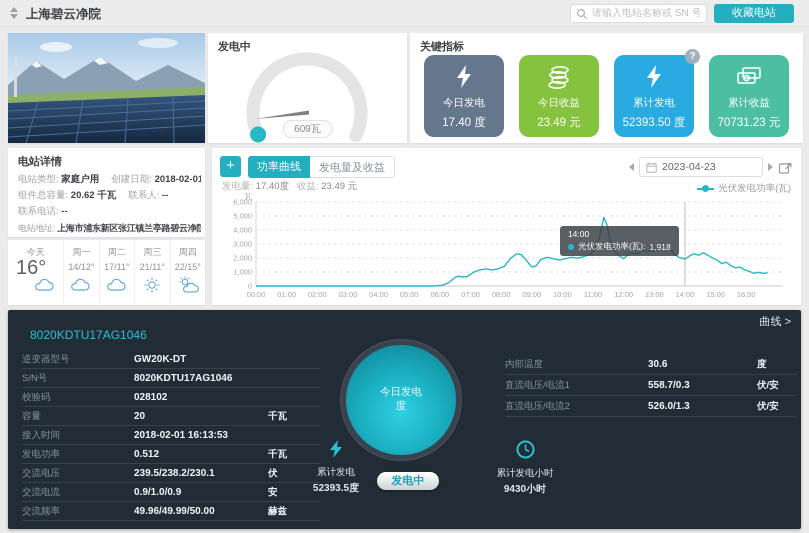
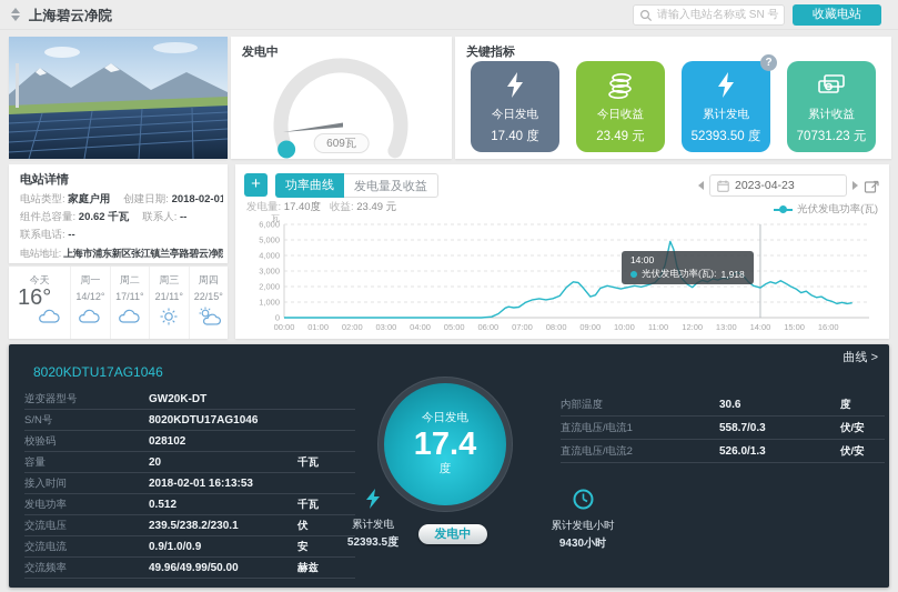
  上海碧云净院
  请输入电站名称或 SN 号
  收藏电站
  发电中
  609瓦
  关键指标
  今日发电
  17.40 度
  今日收益
  23.49 元
  ?
  累计发电
  52393.50 度
  累计收益
  70731.23 元
  电站详情
  电站类型: 家庭户用 创建日期: 2018-02-01
  组件总容量: 20.62 千瓦 联系人: --
  联系电话: --
  电站地址: 上海市浦东新区张江镇兰亭路碧云净院
  今天
  16°
  周一
  14/12°
  周二
  17/11°
  周三
  21/11°
  周四
  22/15°
  +
  功率曲线
  发电量及收益
  2023-04-23
  发电量: 17.40度 收益: 23.49 元
  光伏发电功率(瓦)
  0
  1,000
  2,000
  3,000
  4,000
  5,000
  6,000
  瓦
  00:00
  01:00
  02:00
  03:00
  04:00
  05:00
  06:00
  07:00
  08:00
  09:00
  10:00
  11:00
  12:00
  13:00
  14:00
  15:00
  16:00
  14:00
  光伏发电功率(瓦):
  1,918
  8020KDTU17AG1046
  曲线 >
  逆变器型号
  GW20K-DT
  S/N号
  8020KDTU17AG1046
  校验码
  028102
  容量
  20
  千瓦
  接入时间
  2018-02-01 16:13:53
  发电功率
  0.512
  千瓦
  交流电压
  239.5/238.2/230.1
  伏
  交流电流
  0.9/1.0/0.9
  安
  交流频率
  49.96/49.99/50.00
  赫兹
  内部温度
  30.6
  度
  直流电压/电流1
  558.7/0.3
  伏/安
  直流电压/电流2
  526.0/1.3
  伏/安
  今日发电
+ 17.4
  度
  累计发电
  52393.5度
  累计发电小时
  9430小时
  发电中
